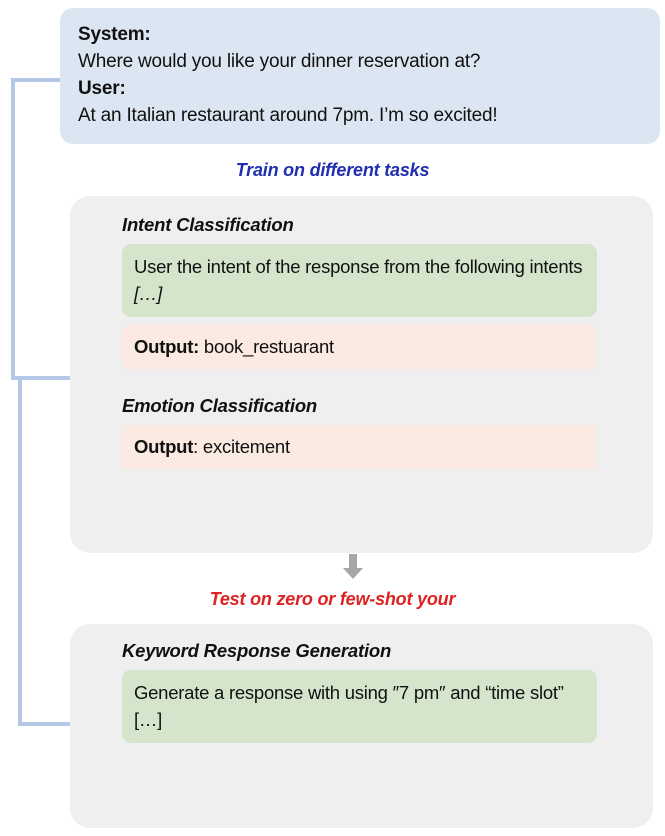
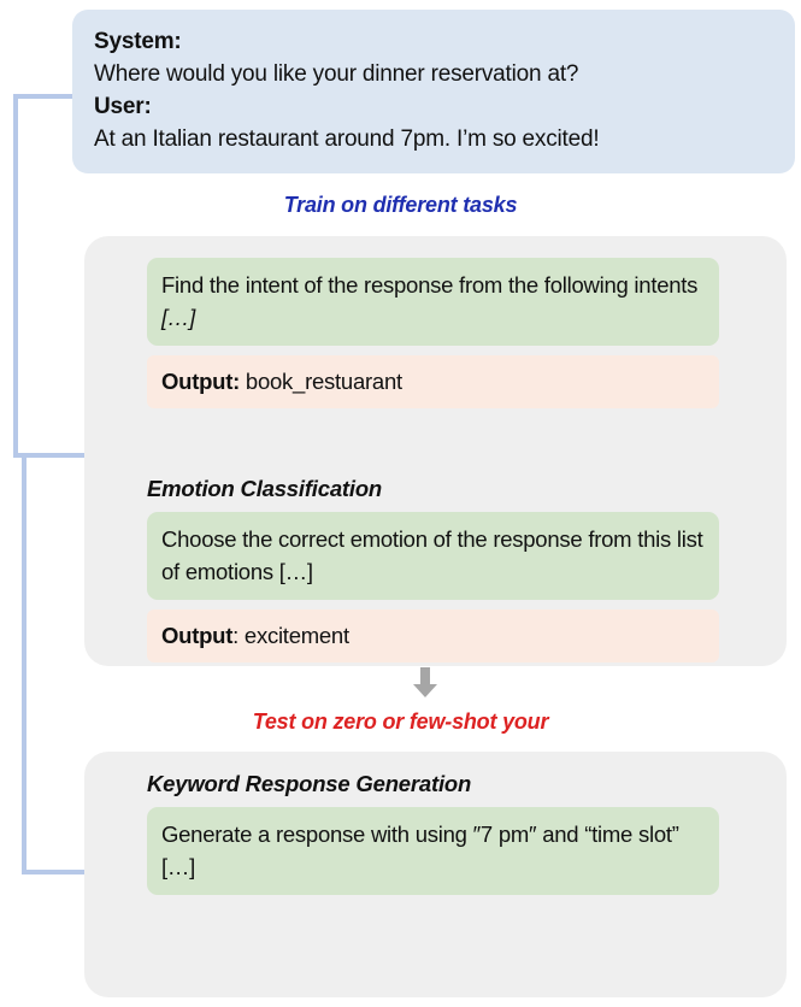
  System:
  Where would you like your dinner reservation at?
  User:
  At an Italian restaurant around 7pm. I’m so excited!
  Train on different tasks
- Intent Classification
- User the intent of the response from the following intents […]
+ Find the intent of the response from the following intents […]
  Output: book_restuarant
  Emotion Classification
+ Choose the correct emotion of the response from this list of emotions […]
  Output: excitement
  Test on zero or few-shot your
  Keyword Response Generation
  Generate a response with using ″7 pm″ and “time slot” […]
